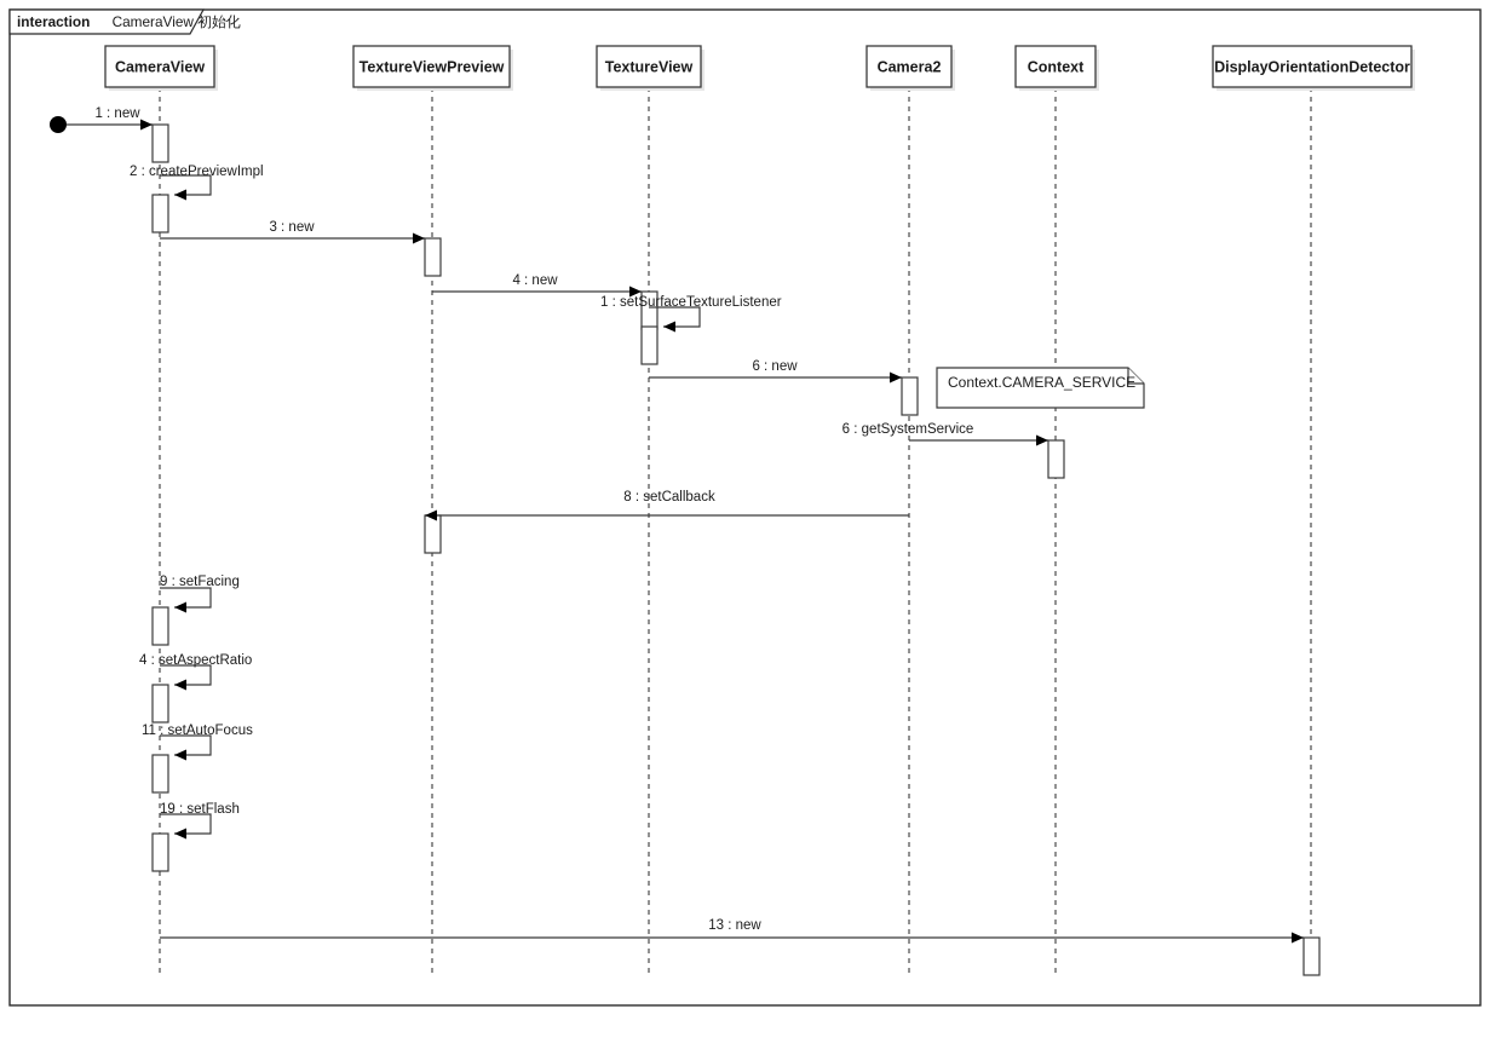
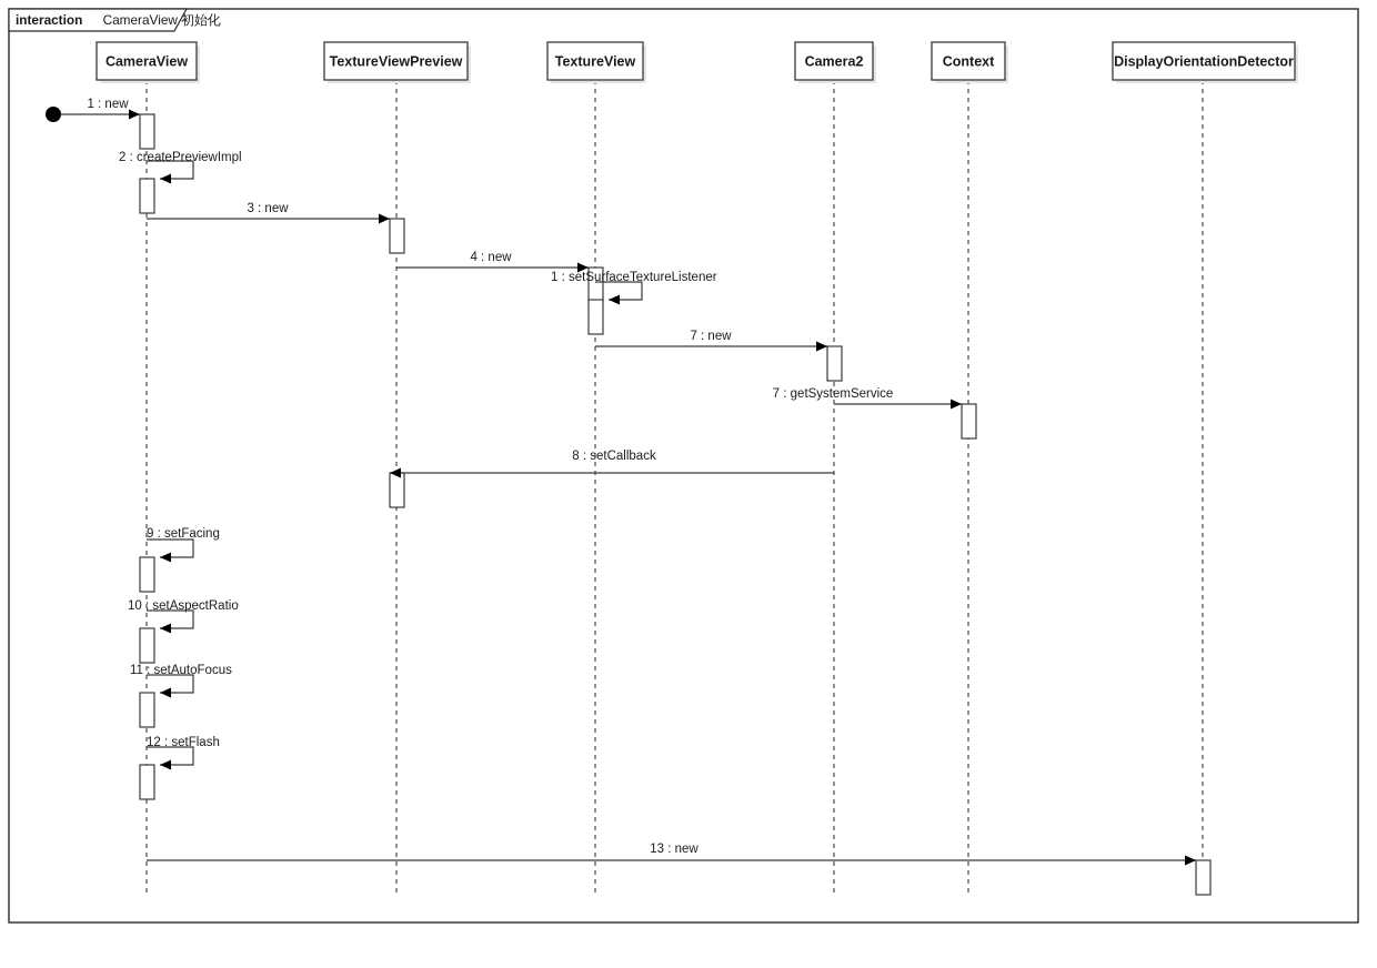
  interaction
  CameraView 初始化
  CameraView
  TextureViewPreview
  TextureView
  Camera2
  Context
  DisplayOrientationDetector
  1 : new
  2 : createPreviewImpl
  3 : new
  4 : new
  1 : setSurfaceTextureListener
- 6 : new
+ 7 : new
- 6 : getSystemService
+ 7 : getSystemService
  8 : setCallback
  9 : setFacing
- 4 : setAspectRatio
+ 10 : setAspectRatio
  11 : setAutoFocus
- 19 : setFlash
+ 12 : setFlash
  13 : new
- Context.CAMERA_SERVICE
